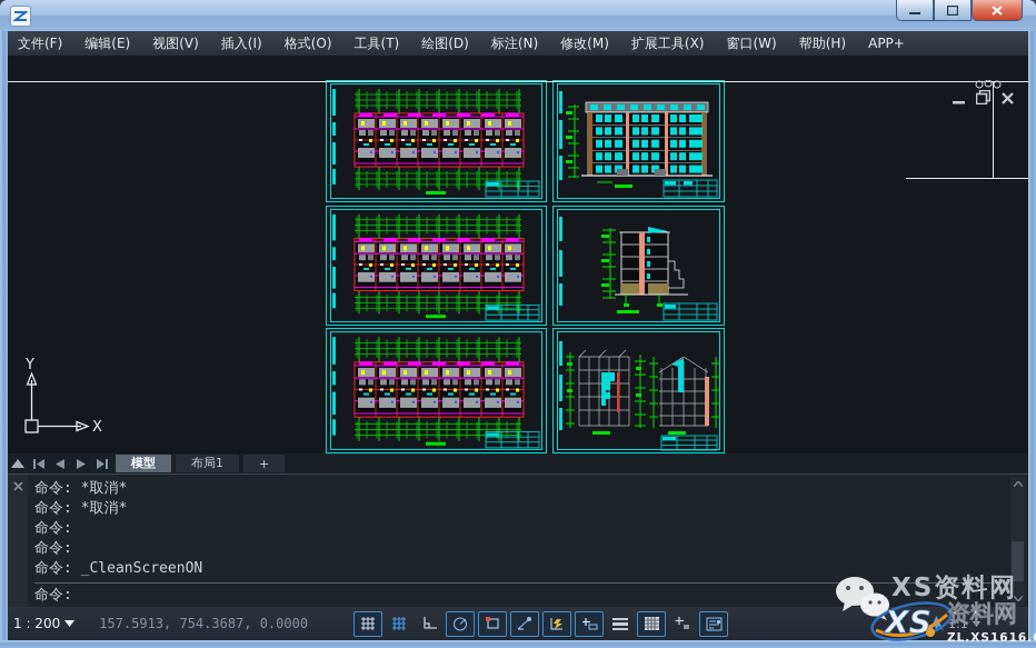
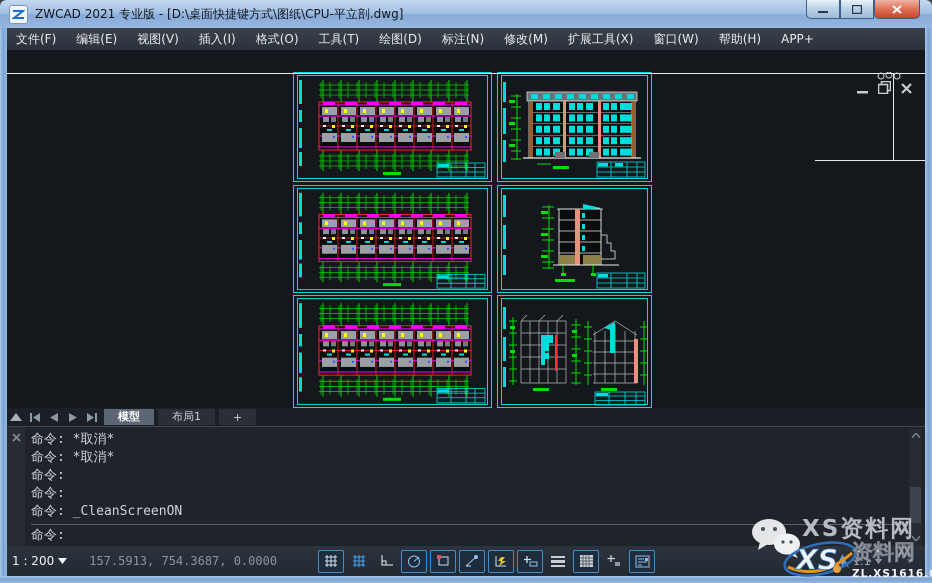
+ ZWCAD 2021 专业版 - [D:\桌面快捷键方式\图纸\CPU-平立剖.dwg]
  文件(F)
  编辑(E)
  视图(V)
  插入(I)
  格式(O)
  工具(T)
  绘图(D)
  标注(N)
  修改(M)
  扩展工具(X)
  窗口(W)
  帮助(H)
  APP+
- Y
- X
  模型
  布局1
  +
  命令: *取消*
  命令: *取消*
  命令:
  命令:
  命令: _CleanScreenON
  命令:
  1 : 200
  157.5913, 754.3687, 0.0000
  1:1
  XS资料网
  XS
  资料网
  ZL.XS1616.
